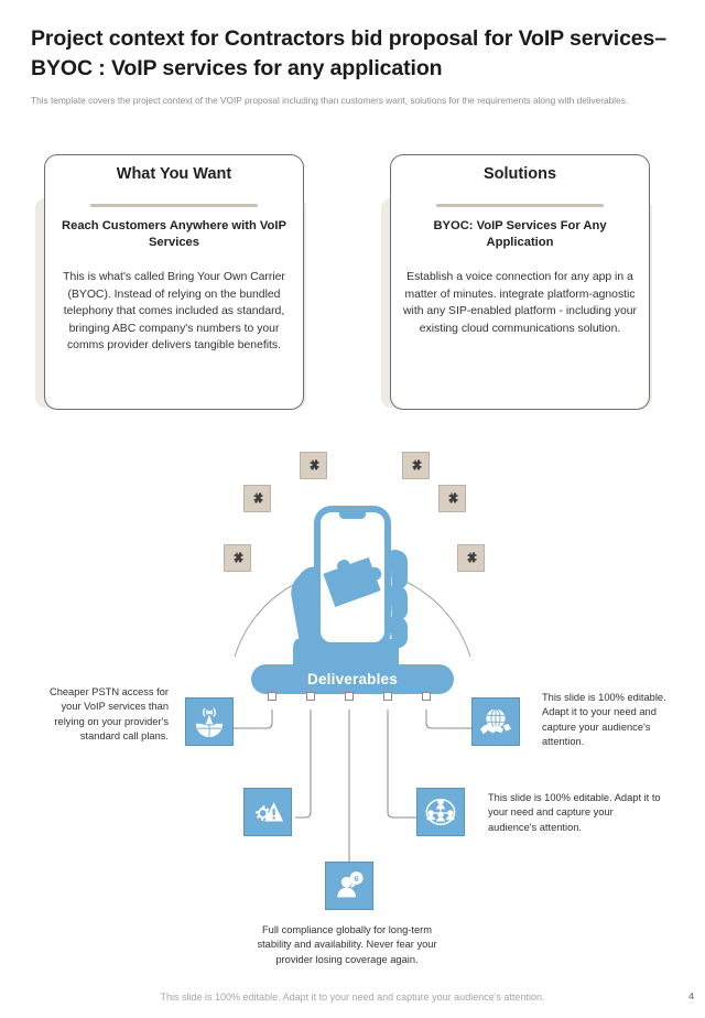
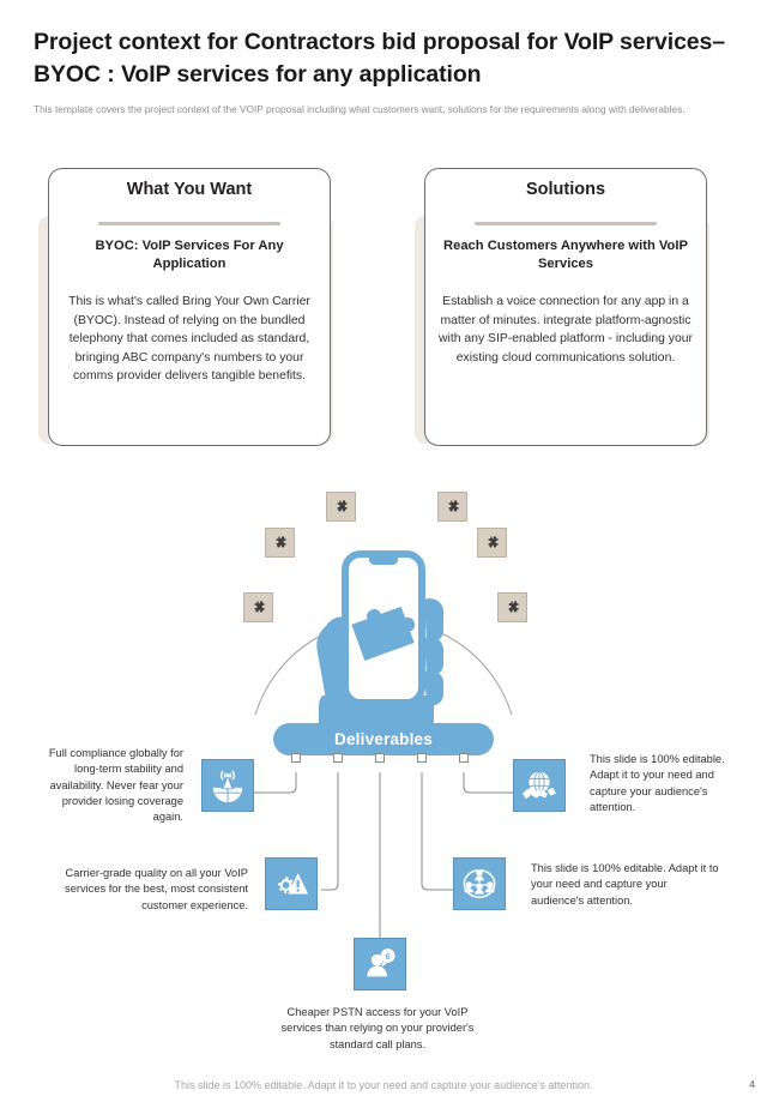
  Project context for Contractors bid proposal for VoIP services– BYOC : VoIP services for any application
- This template covers the project context of the VOIP proposal including than customers want, solutions for the requirements along with deliverables.
+ This template covers the project context of the VOIP proposal including what customers want, solutions for the requirements along with deliverables.
  What You Want
- Reach Customers Anywhere with VoIP Services
+ BYOC: VoIP Services For Any Application
  This is what's called Bring Your Own Carrier (BYOC). Instead of relying on the bundled telephony that comes included as standard, bringing ABC company's numbers to your comms provider delivers tangible benefits.
  Solutions
- BYOC: VoIP Services For Any Application
+ Reach Customers Anywhere with VoIP Services
  Establish a voice connection for any app in a matter of minutes. integrate platform-agnostic with any SIP-enabled platform - including your existing cloud communications solution.
  Deliverables
- Cheaper PSTN access for your VoIP services than relying on your provider's standard call plans.
+ Full compliance globally for long-term stability and availability. Never fear your provider losing coverage again.
+ Carrier-grade quality on all your VoIP services for the best, most consistent customer experience.
  6
- Full compliance globally for long-term stability and availability. Never fear your provider losing coverage again.
+ Cheaper PSTN access for your VoIP services than relying on your provider's standard call plans.
  This slide is 100% editable. Adapt it to your need and capture your audience's attention.
  This slide is 100% editable. Adapt it to your need and capture your audience's attention.
  This slide is 100% editable. Adapt it to your need and capture your audience's attention.
  4
